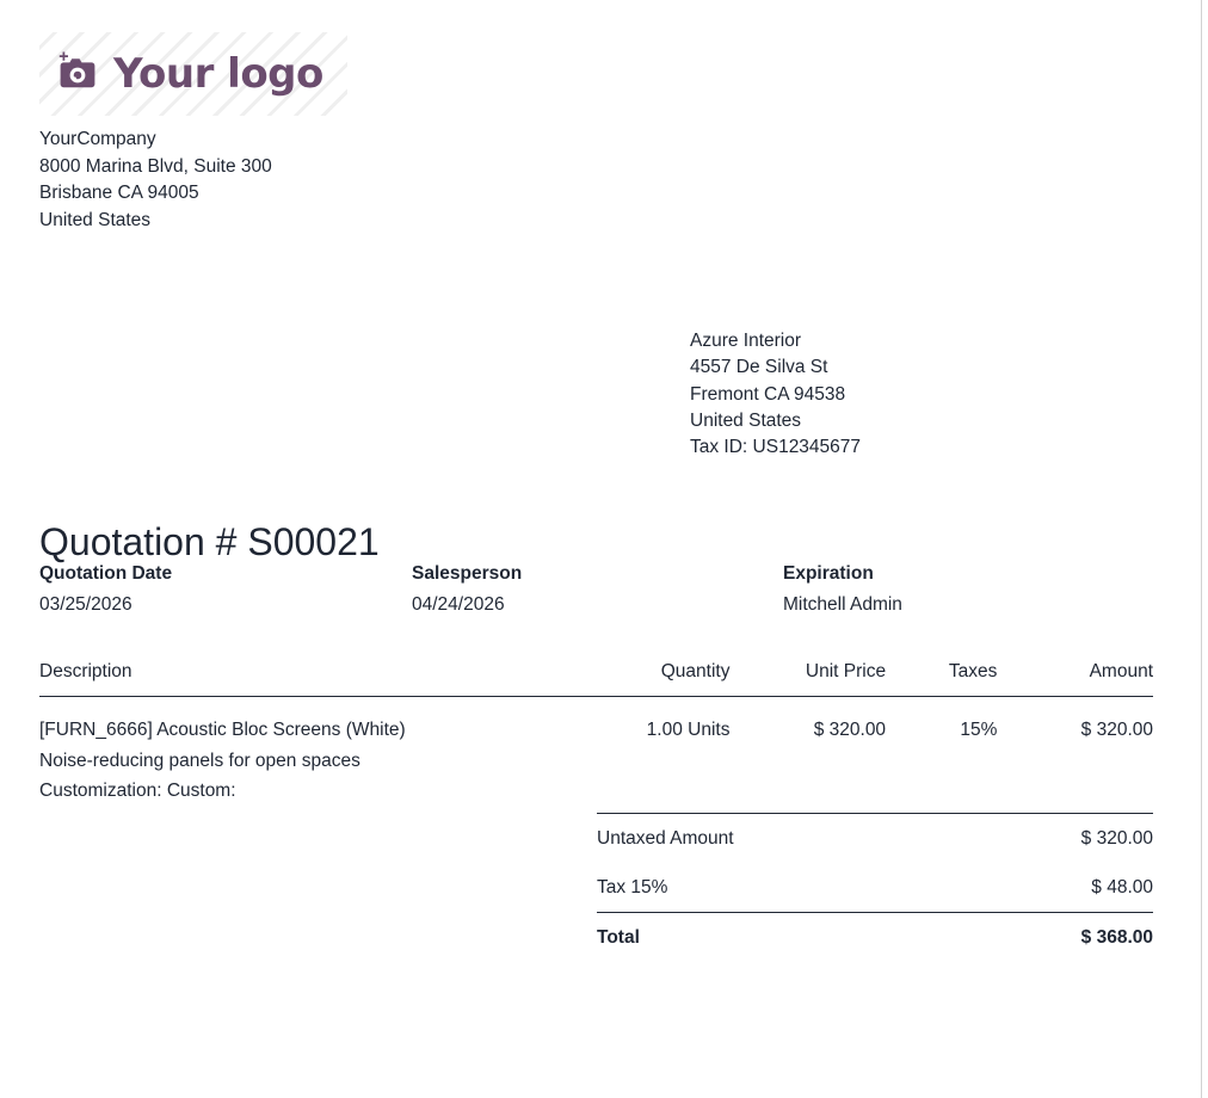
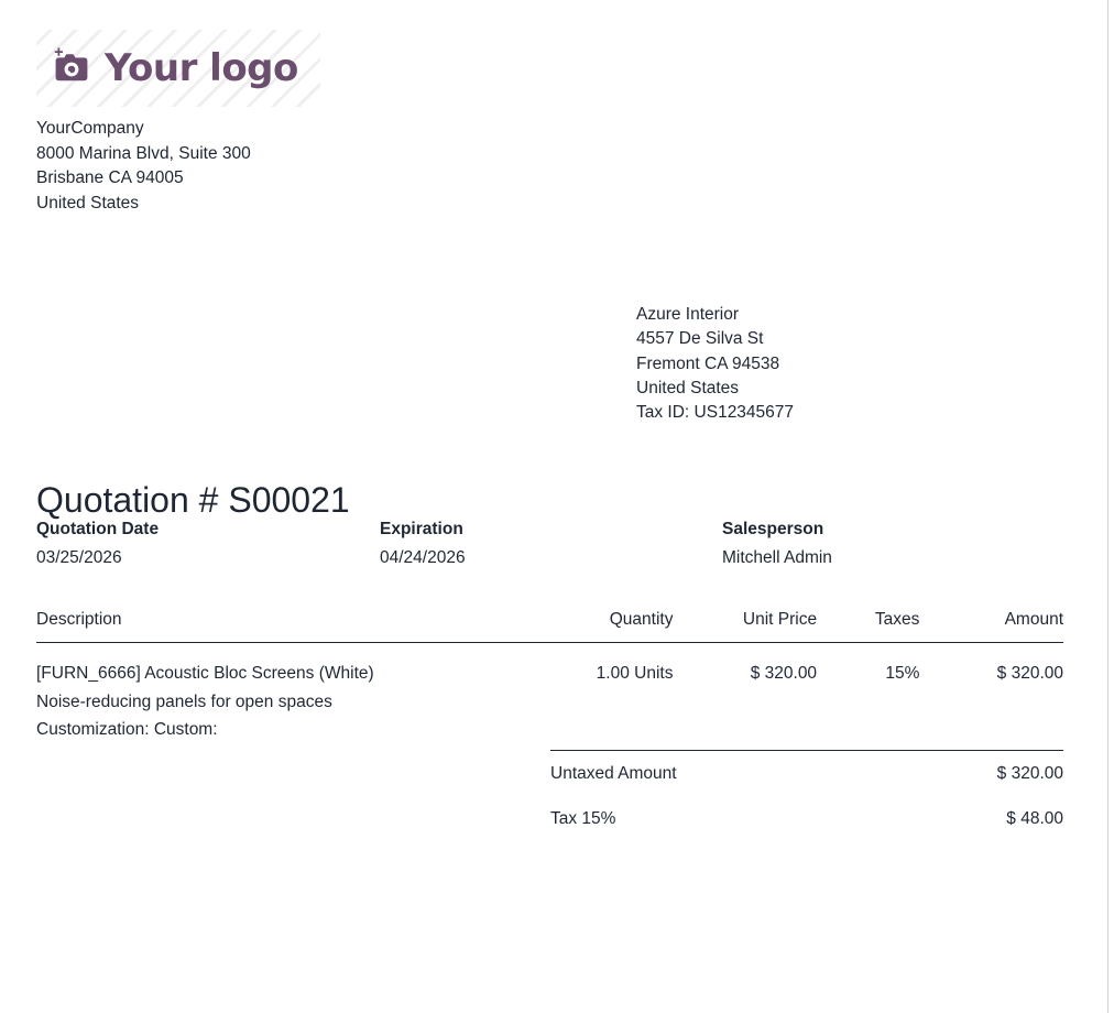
  Your logo
  YourCompany
  8000 Marina Blvd, Suite 300
  Brisbane CA 94005
  United States
  Azure Interior
  4557 De Silva St
  Fremont CA 94538
  United States
  Tax ID: US12345677
  Quotation # S00021
  Quotation Date
  03/25/2026
- Salesperson
+ Expiration
  04/24/2026
- Expiration
+ Salesperson
  Mitchell Admin
  Description	Quantity	Unit Price	Taxes	Amount
  [FURN_6666] Acoustic Bloc Screens (White) Noise-reducing panels for open spaces Customization: Custom:	1.00 Units	$ 320.00	15%	$ 320.00
  Untaxed Amount	$ 320.00
  Tax 15%	$ 48.00
- Total	$ 368.00
